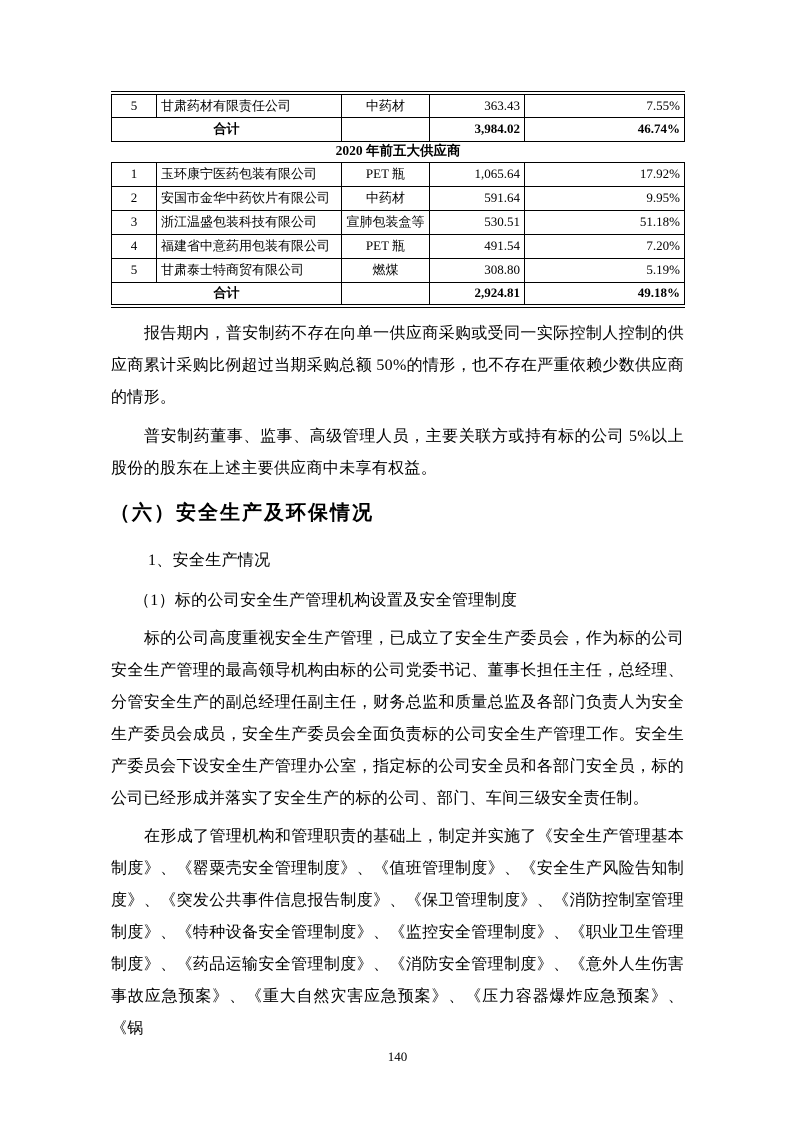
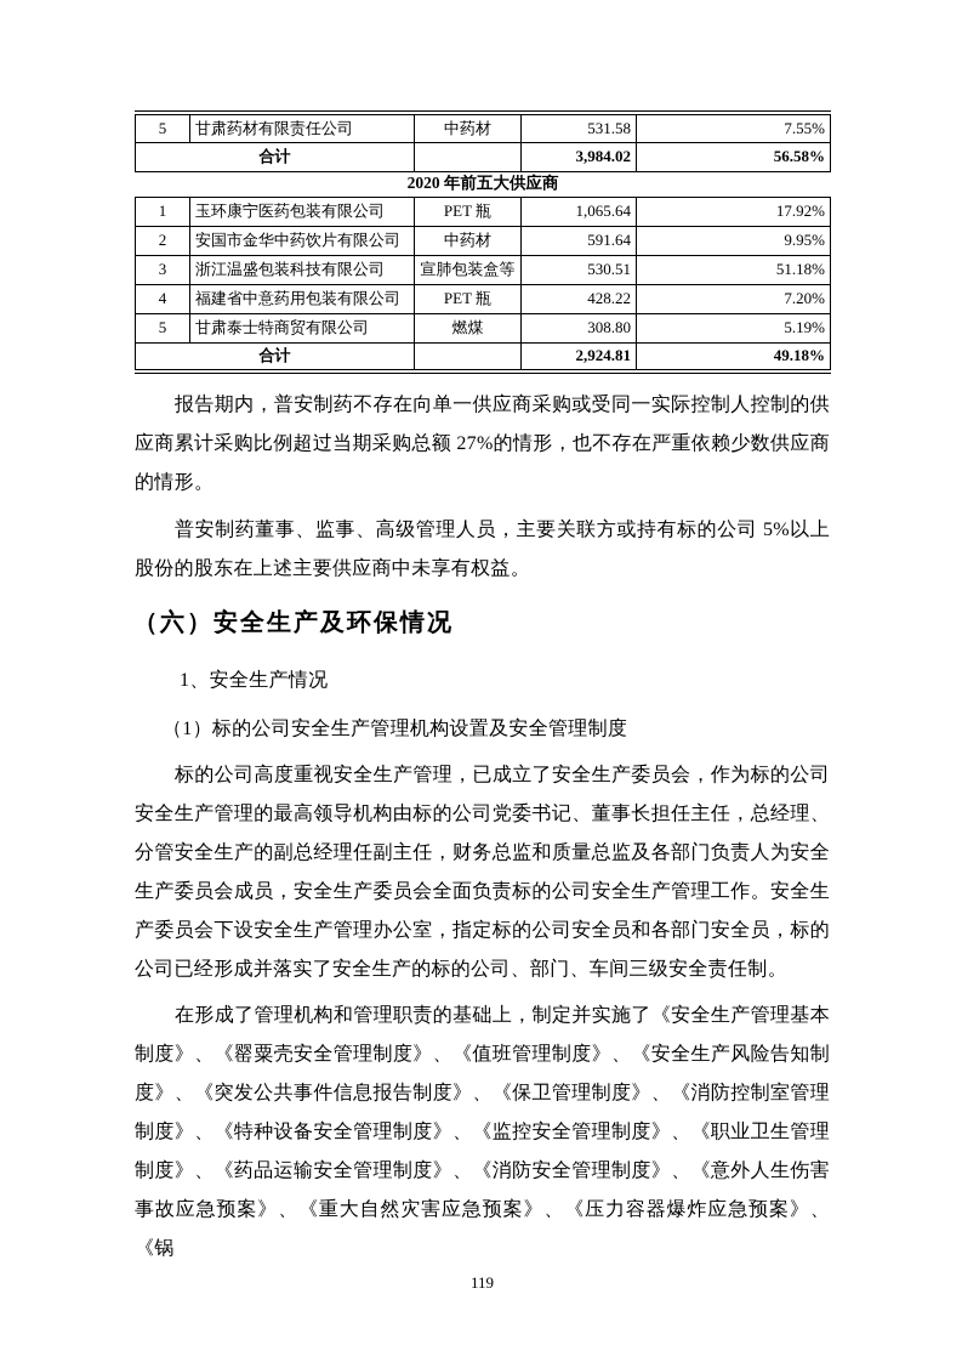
- 5	甘肃药材有限责任公司	中药材	363.43	7.55%
+ 5	甘肃药材有限责任公司	中药材	531.58	7.55%
- 合计		3,984.02	46.74%
+ 合计		3,984.02	56.58%
  2020 年前五大供应商
  1	玉环康宁医药包装有限公司	PET 瓶	1,065.64	17.92%
  2	安国市金华中药饮片有限公司	中药材	591.64	9.95%
  3	浙江温盛包装科技有限公司	宣肺包装盒等	530.51	51.18%
- 4	福建省中意药用包装有限公司	PET 瓶	491.54	7.20%
+ 4	福建省中意药用包装有限公司	PET 瓶	428.22	7.20%
  5	甘肃泰士特商贸有限公司	燃煤	308.80	5.19%
  合计		2,924.81	49.18%
- 报告期内，普安制药不存在向单一供应商采购或受同一实际控制人控制的供应商累计采购比例超过当期采购总额 50%的情形，也不存在严重依赖少数供应商的情形。
+ 报告期内，普安制药不存在向单一供应商采购或受同一实际控制人控制的供应商累计采购比例超过当期采购总额 27%的情形，也不存在严重依赖少数供应商的情形。
  普安制药董事、监事、高级管理人员，主要关联方或持有标的公司 5%以上股份的股东在上述主要供应商中未享有权益。
  （六）安全生产及环保情况
  1、安全生产情况
  （1）标的公司安全生产管理机构设置及安全管理制度
  标的公司高度重视安全生产管理，已成立了安全生产委员会，作为标的公司安全生产管理的最高领导机构由标的公司党委书记、董事长担任主任，总经理、分管安全生产的副总经理任副主任，财务总监和质量总监及各部门负责人为安全生产委员会成员，安全生产委员会全面负责标的公司安全生产管理工作。安全生产委员会下设安全生产管理办公室，指定标的公司安全员和各部门安全员，标的公司已经形成并落实了安全生产的标的公司、部门、车间三级安全责任制。
  在形成了管理机构和管理职责的基础上，制定并实施了《安全生产管理基本制度》、《罂粟壳安全管理制度》、《值班管理制度》、《安全生产风险告知制度》、《突发公共事件信息报告制度》、《保卫管理制度》、《消防控制室管理制度》、《特种设备安全管理制度》、《监控安全管理制度》、《职业卫生管理制度》、《药品运输安全管理制度》、《消防安全管理制度》、《意外人生伤害事故应急预案》、《重大自然灾害应急预案》、《压力容器爆炸应急预案》、《锅
- 140
+ 119
